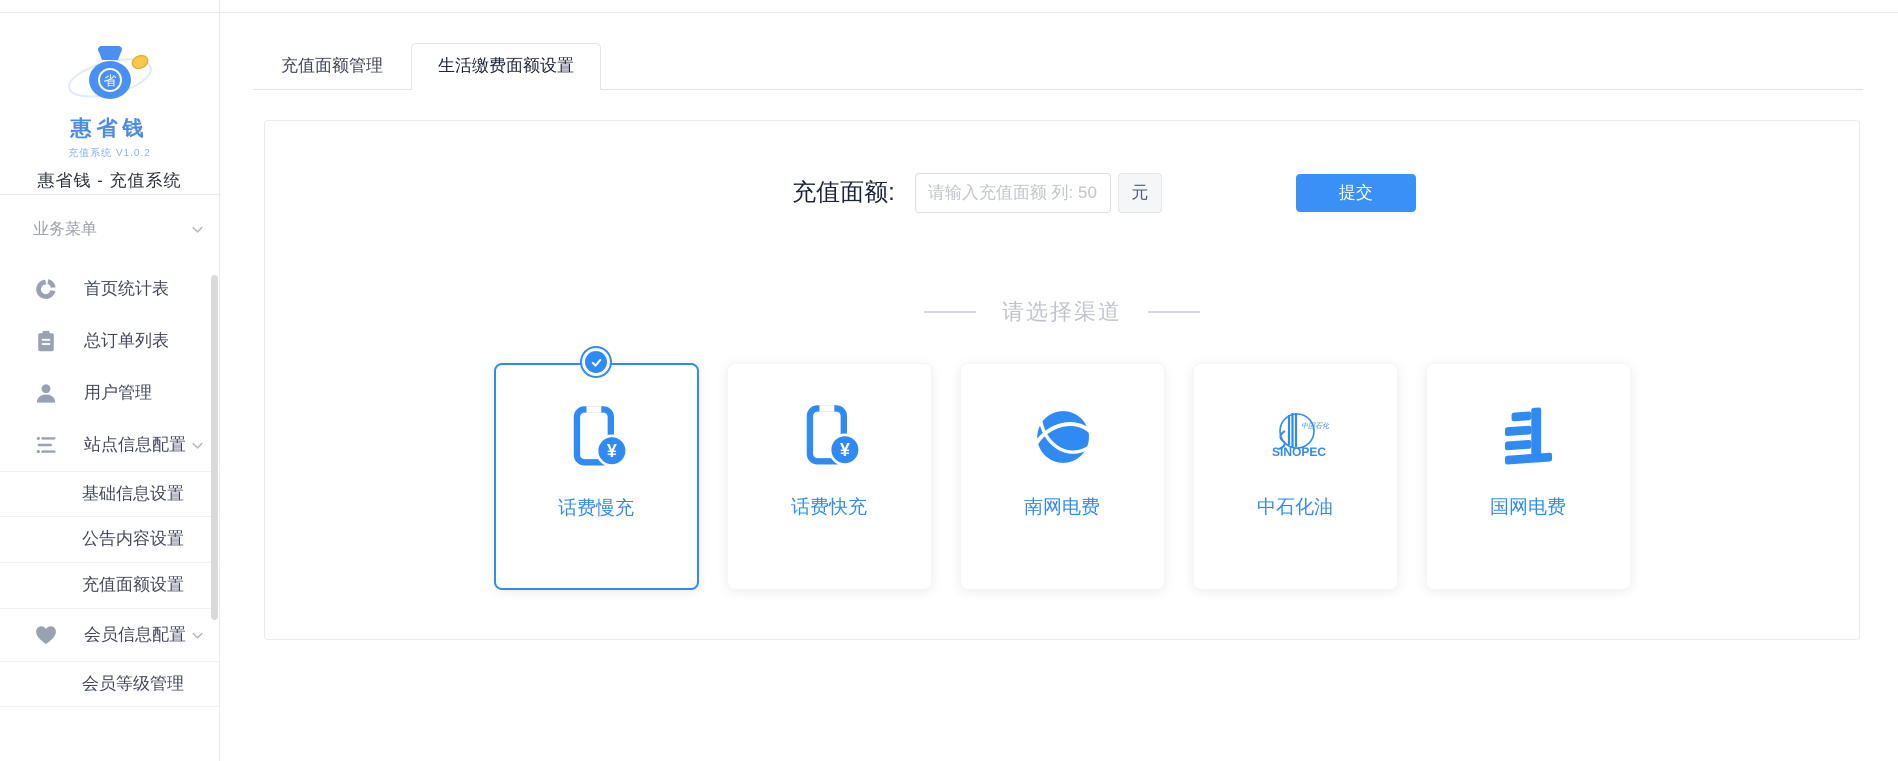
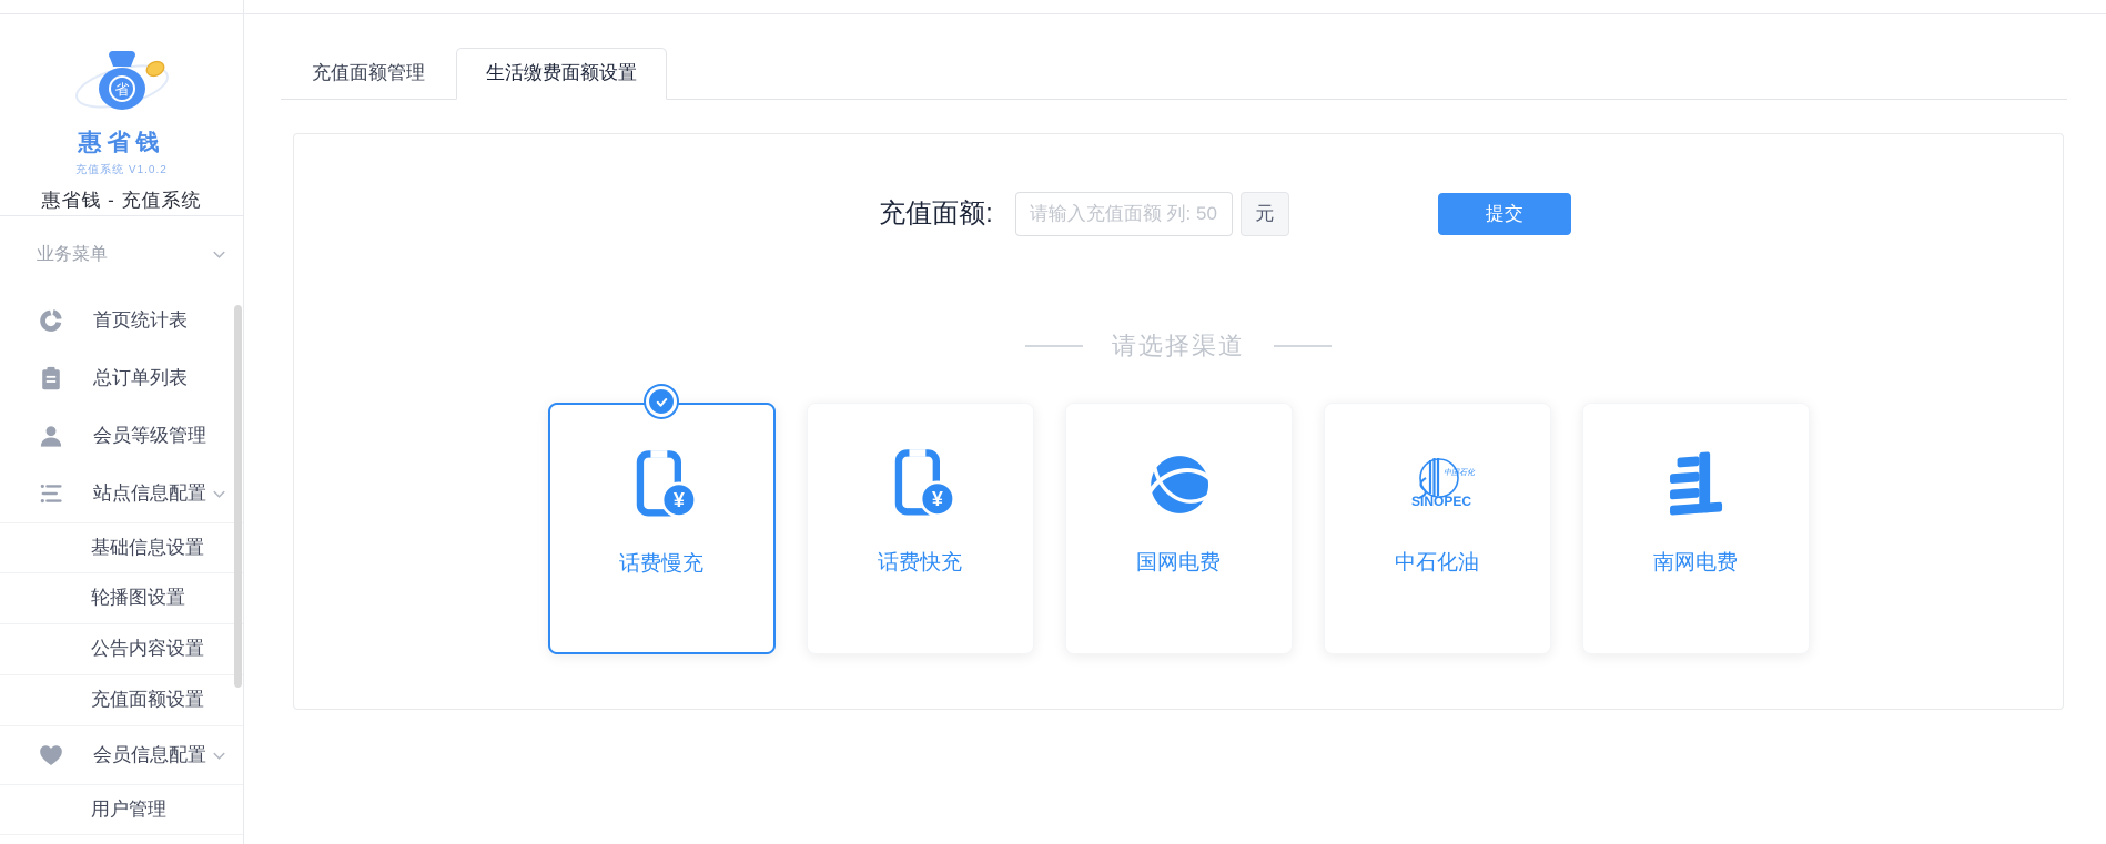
  省
  惠省钱
  充值系统 V1.0.2
  惠省钱 - 充值系统
  业务菜单
  首页统计表
  总订单列表
- 用户管理
+ 会员等级管理
  站点信息配置
  基础信息设置
+ 轮播图设置
  公告内容设置
  充值面额设置
  会员信息配置
- 会员等级管理
+ 用户管理
  充值面额管理
  生活缴费面额设置
  充值面额:
  请输入充值面额 列: 50
  元
  提交
  请选择渠道
  ¥
  话费慢充
  ¥
  话费快充
- 南网电费
+ 国网电费
  SINOPEC
  中石化油
- 国网电费
+ 南网电费
